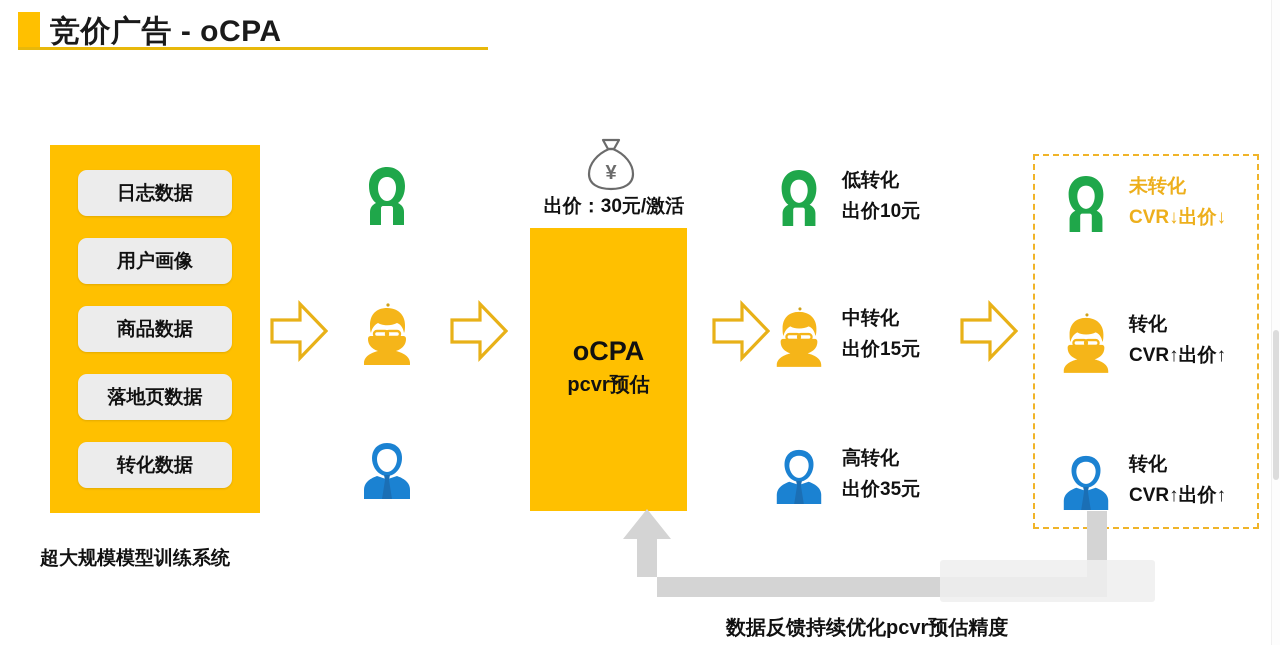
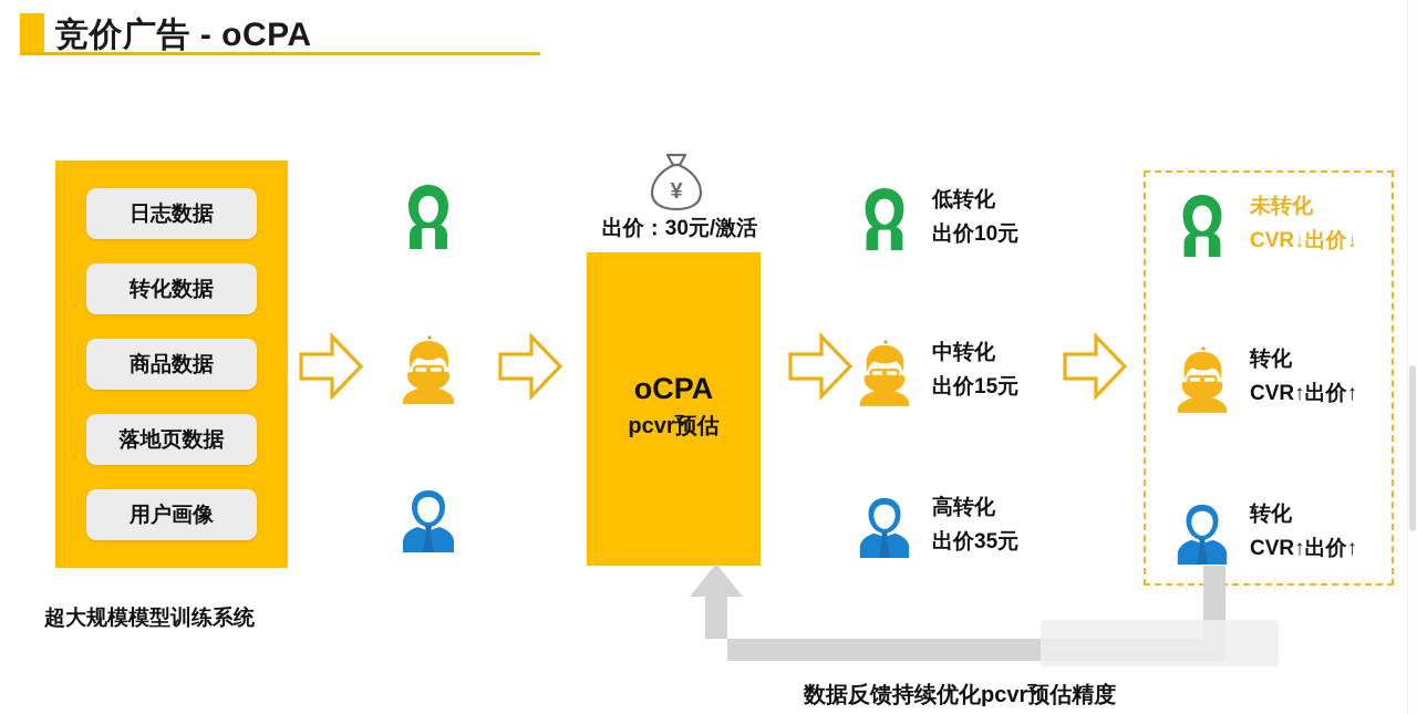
  竞价广告 - oCPA
  日志数据
- 用户画像
+ 转化数据
  商品数据
  落地页数据
- 转化数据
+ 用户画像
  超大规模模型训练系统
  ¥
  出价：30元/激活
  oCPA
  pcvr预估
  低转化
  出价10元
  中转化
  出价15元
  高转化
  出价35元
  未转化
  CVR↓出价↓
  转化
  CVR↑出价↑
  转化
  CVR↑出价↑
  数据反馈持续优化pcvr预估精度
